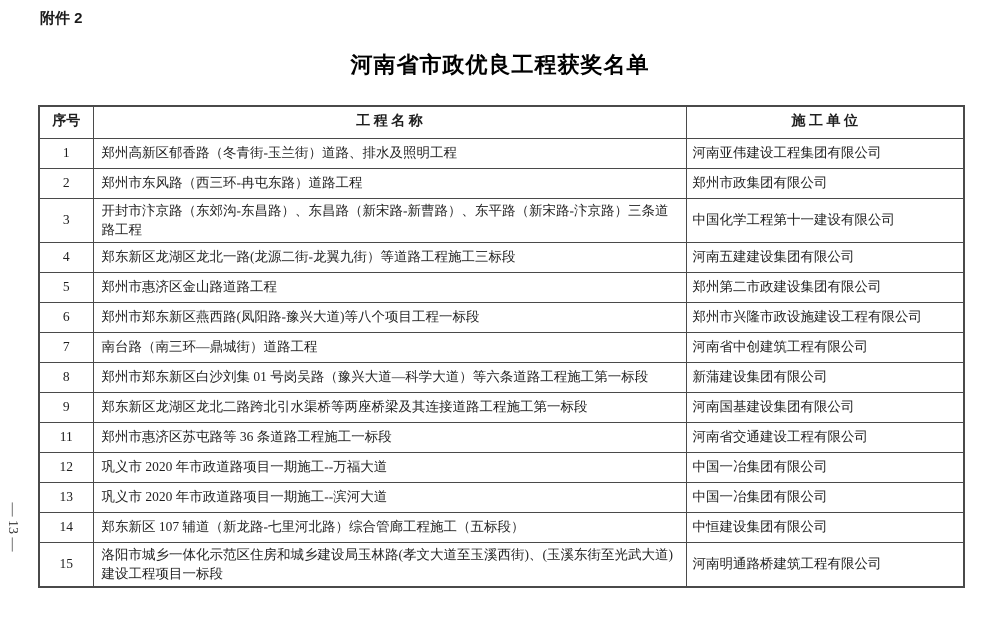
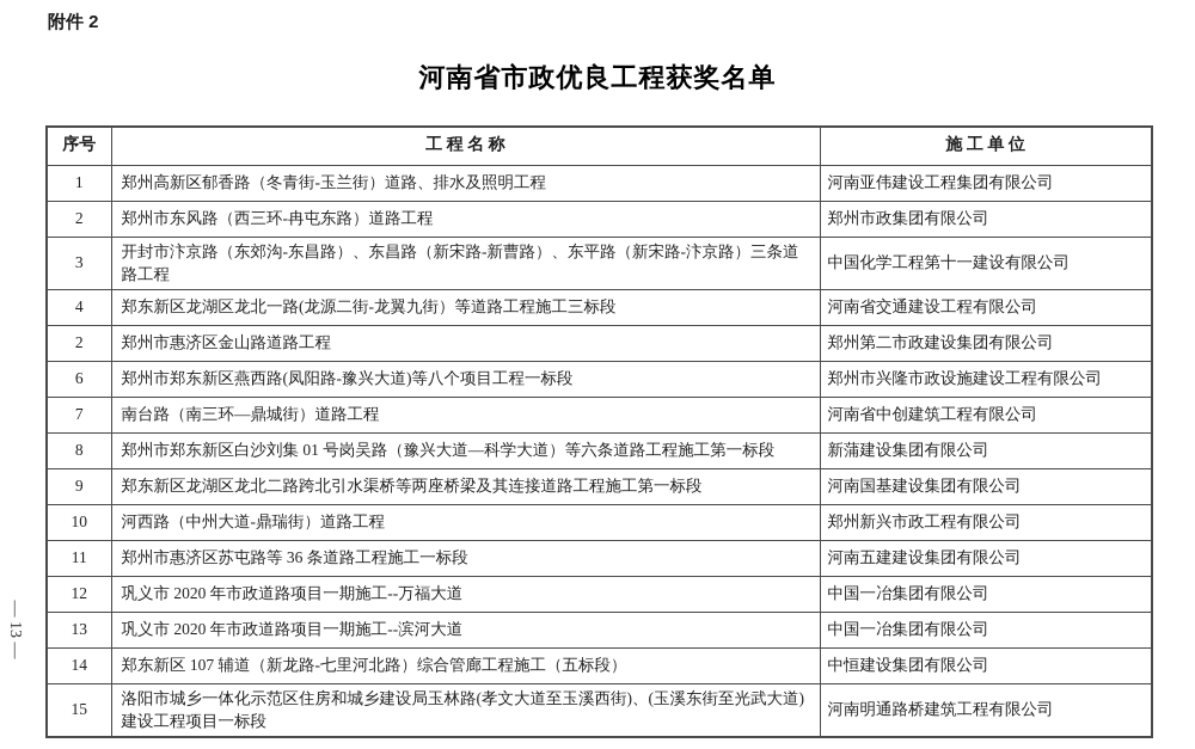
  附件 2
  河南省市政优良工程获奖名单
  序号	工 程 名 称	施 工 单 位
  1	郑州高新区郁香路（冬青街-玉兰街）道路、排水及照明工程	河南亚伟建设工程集团有限公司
  2	郑州市东风路（西三环-冉屯东路）道路工程	郑州市政集团有限公司
  3	开封市汴京路（东郊沟-东昌路）、东昌路（新宋路-新曹路）、东平路（新宋路-汴京路）三条道路工程	中国化学工程第十一建设有限公司
- 4	郑东新区龙湖区龙北一路(龙源二街-龙翼九街）等道路工程施工三标段	河南五建建设集团有限公司
+ 4	郑东新区龙湖区龙北一路(龙源二街-龙翼九街）等道路工程施工三标段	河南省交通建设工程有限公司
- 5	郑州市惠济区金山路道路工程	郑州第二市政建设集团有限公司
+ 2	郑州市惠济区金山路道路工程	郑州第二市政建设集团有限公司
  6	郑州市郑东新区燕西路(凤阳路-豫兴大道)等八个项目工程一标段	郑州市兴隆市政设施建设工程有限公司
  7	南台路（南三环—鼎城街）道路工程	河南省中创建筑工程有限公司
  8	郑州市郑东新区白沙刘集 01 号岗吴路（豫兴大道—科学大道）等六条道路工程施工第一标段	新蒲建设集团有限公司
  9	郑东新区龙湖区龙北二路跨北引水渠桥等两座桥梁及其连接道路工程施工第一标段	河南国基建设集团有限公司
+ 10	河西路（中州大道-鼎瑞街）道路工程	郑州新兴市政工程有限公司
- 11	郑州市惠济区苏屯路等 36 条道路工程施工一标段	河南省交通建设工程有限公司
+ 11	郑州市惠济区苏屯路等 36 条道路工程施工一标段	河南五建建设集团有限公司
  12	巩义市 2020 年市政道路项目一期施工--万福大道	中国一冶集团有限公司
  13	巩义市 2020 年市政道路项目一期施工--滨河大道	中国一冶集团有限公司
  14	郑东新区 107 辅道（新龙路-七里河北路）综合管廊工程施工（五标段）	中恒建设集团有限公司
  15	洛阳市城乡一体化示范区住房和城乡建设局玉林路(孝文大道至玉溪西街)、(玉溪东街至光武大道)建设工程项目一标段	河南明通路桥建筑工程有限公司
